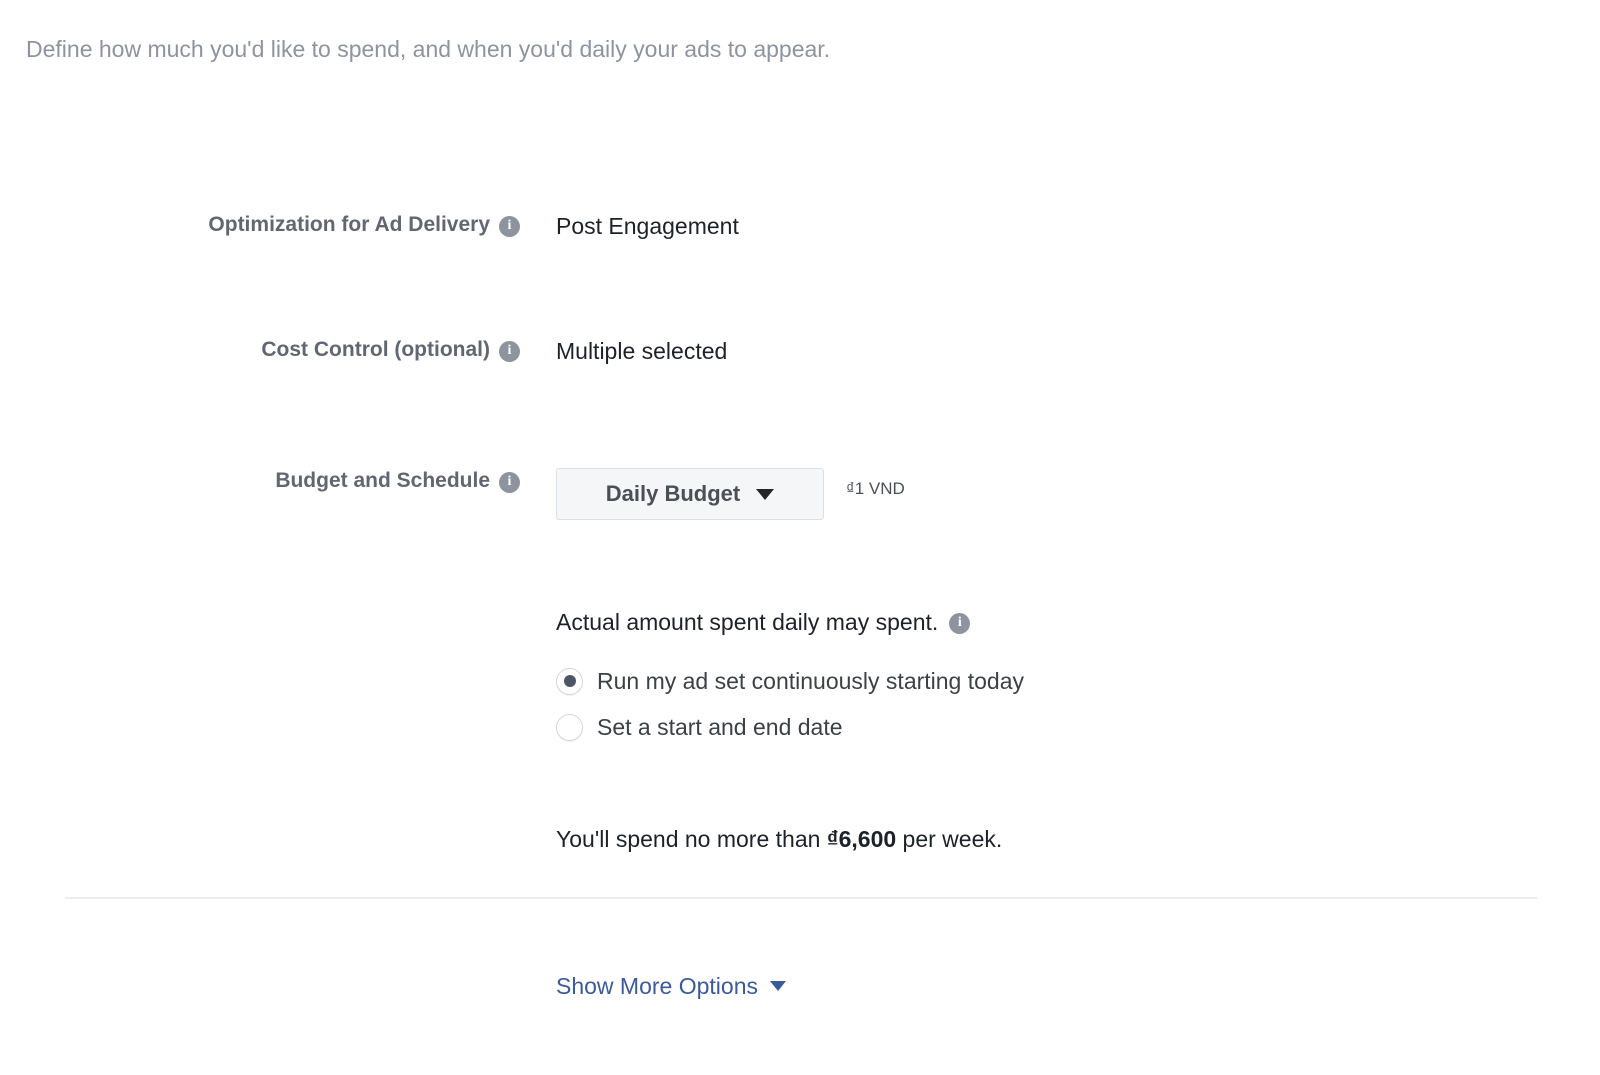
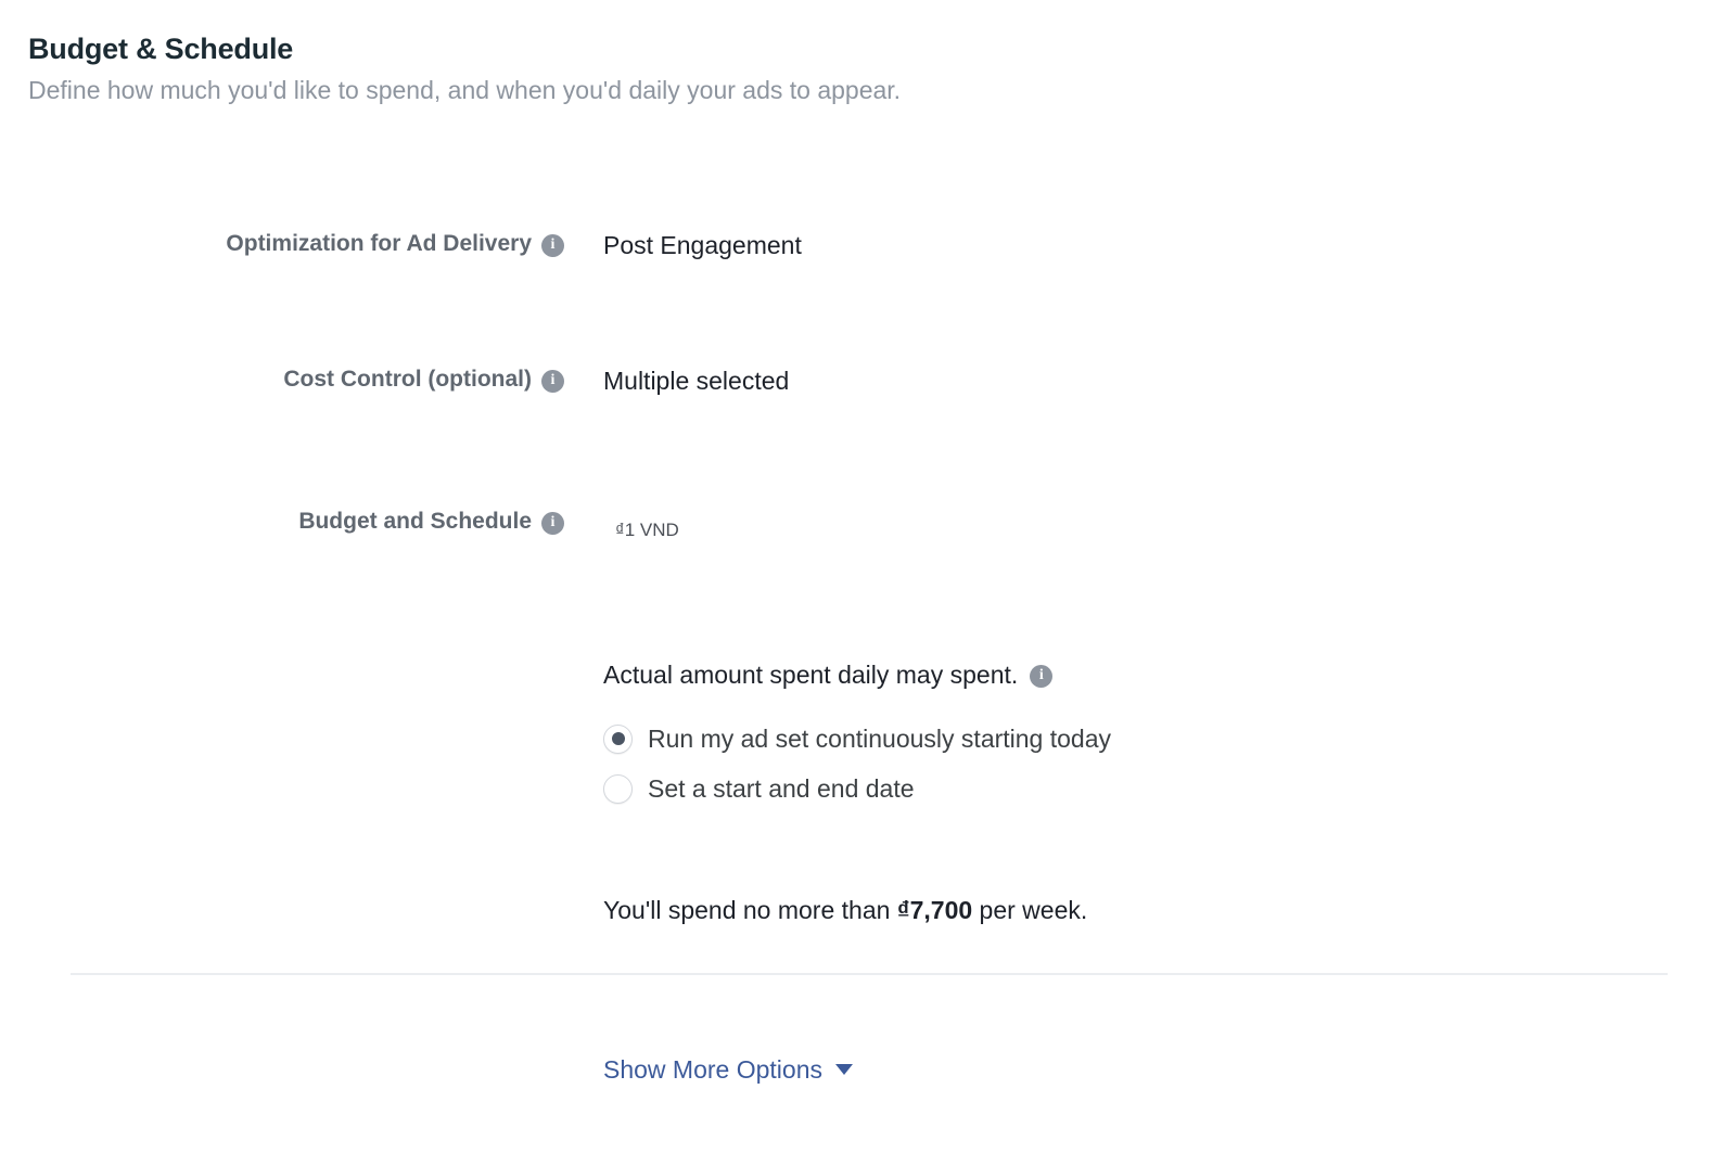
+ Budget & Schedule
  Define how much you'd like to spend, and when you'd daily your ads to appear.
  Optimization for Ad Delivery
  i
  Post Engagement
  Cost Control (optional)
  i
  Multiple selected
  Budget and Schedule
  i
- Daily Budget
  ₫1 VND
  Actual amount spent daily may spent.
  i
  Run my ad set continuously starting today
  Set a start and end date
- You'll spend no more than ₫6,600 per week.
+ You'll spend no more than ₫7,700 per week.
  Show More Options
